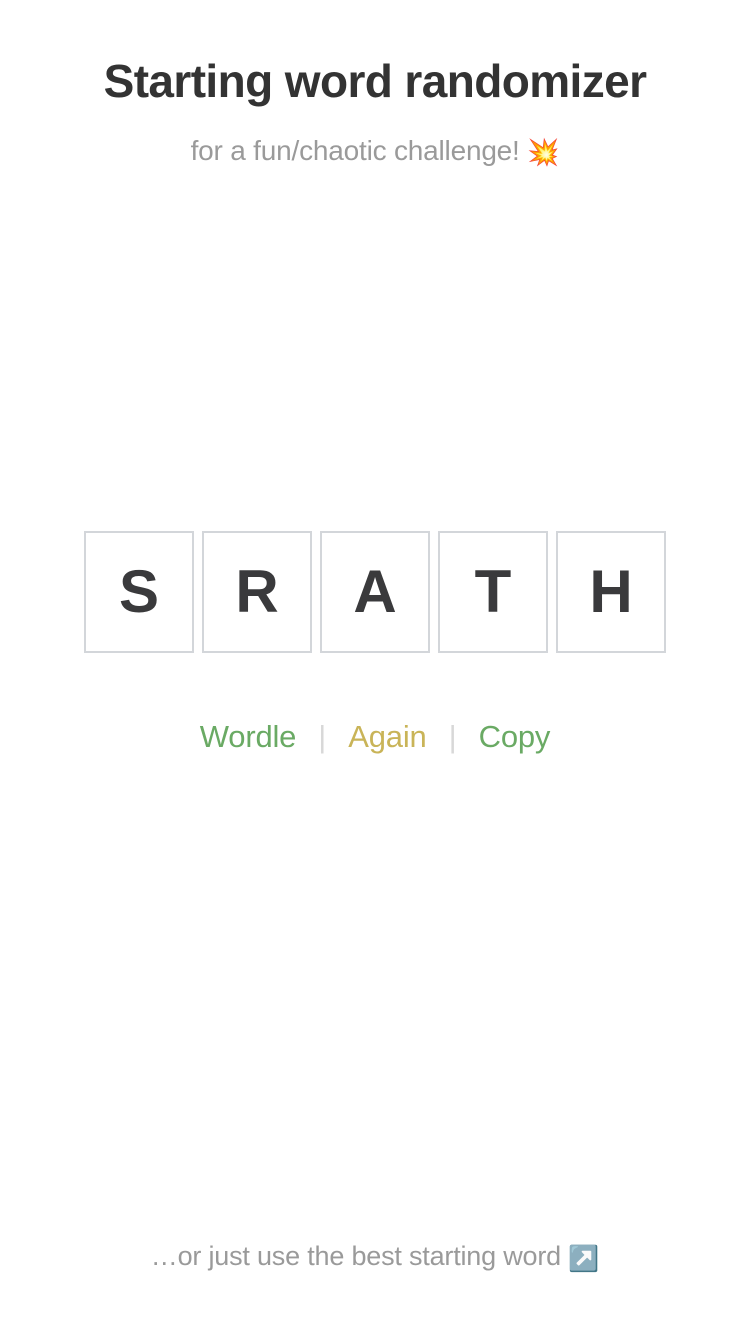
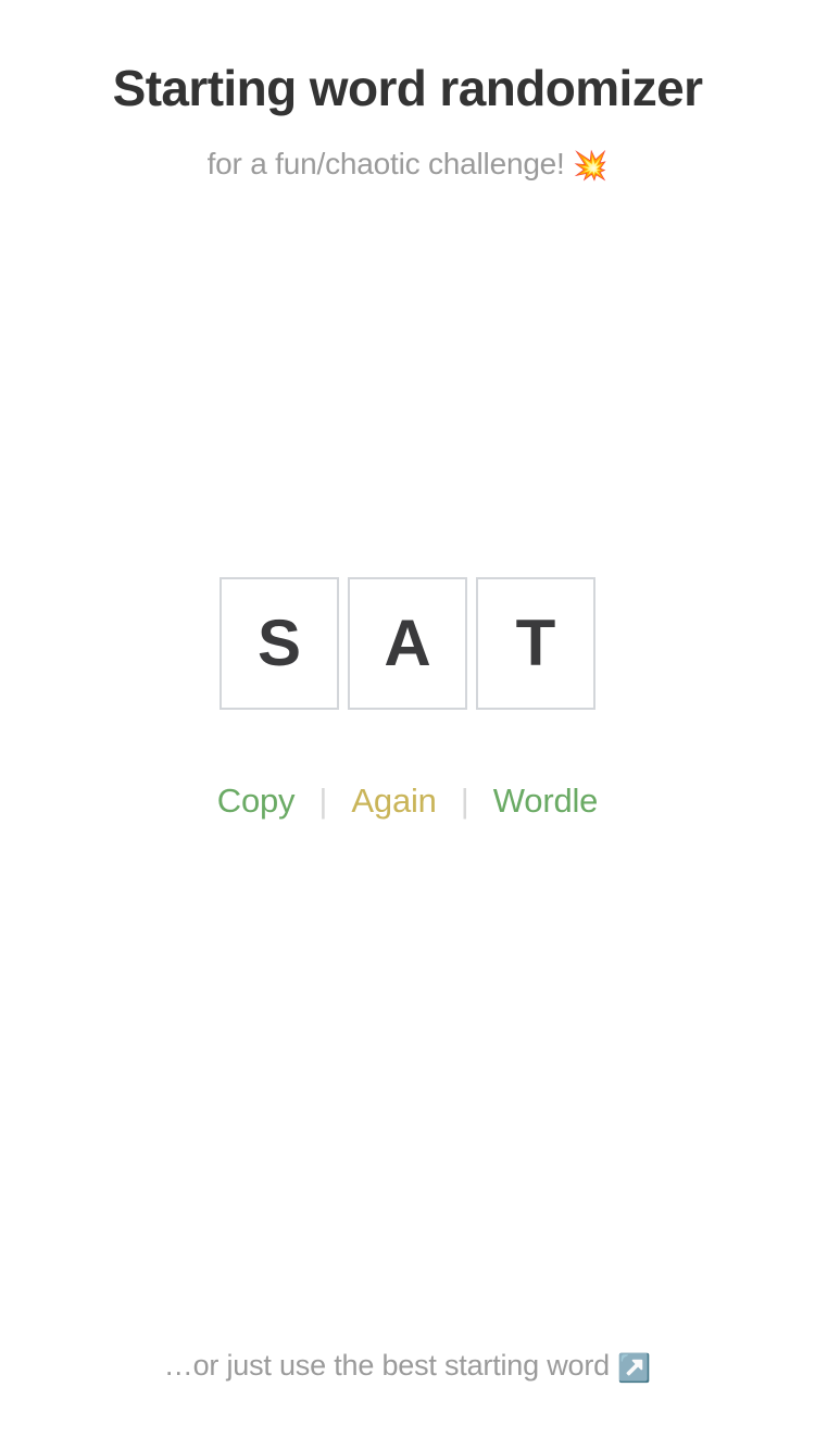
  Starting word randomizer
  for a fun/chaotic challenge! 💥
  S
- R
  A
  T
- H
- Wordle
+ Copy
  |
  Again
  |
- Copy
+ Wordle
  …or just use the best starting word ↗️
